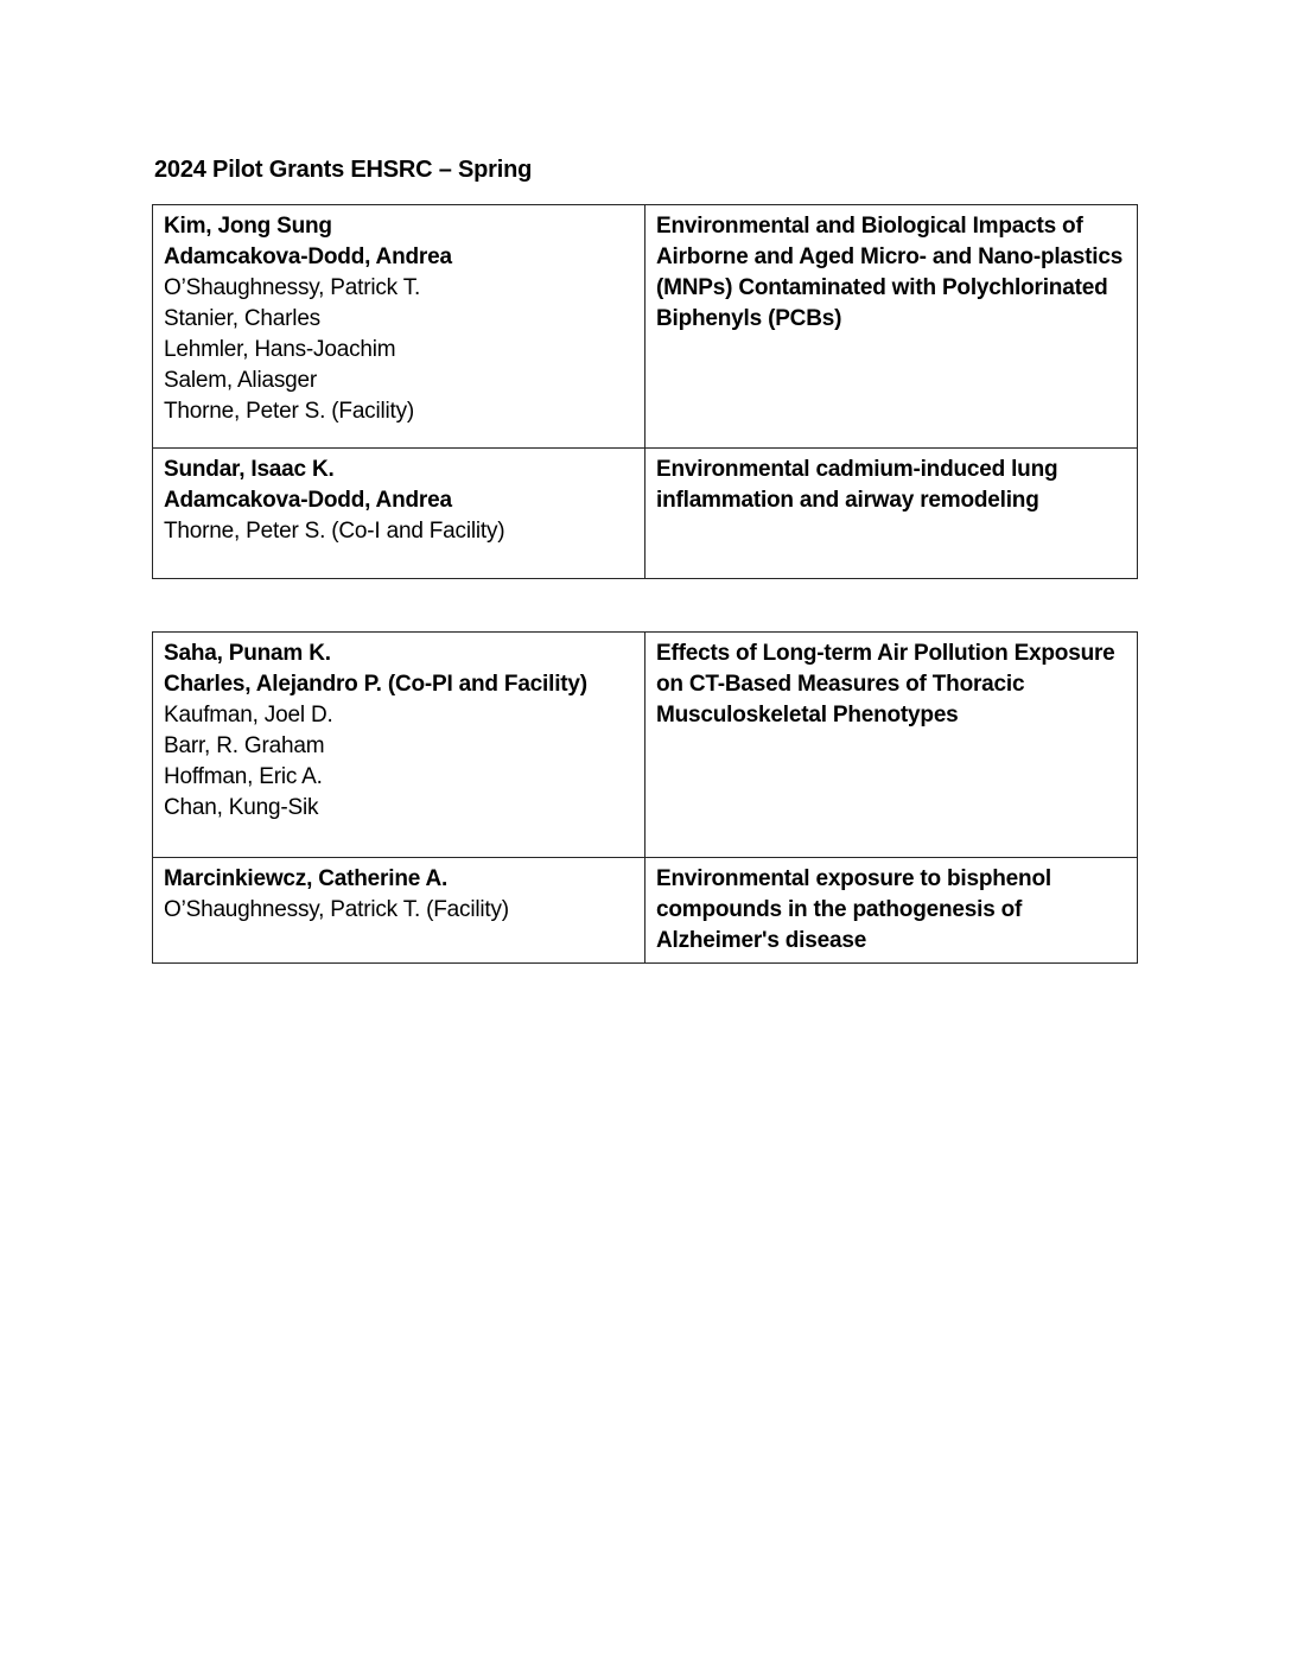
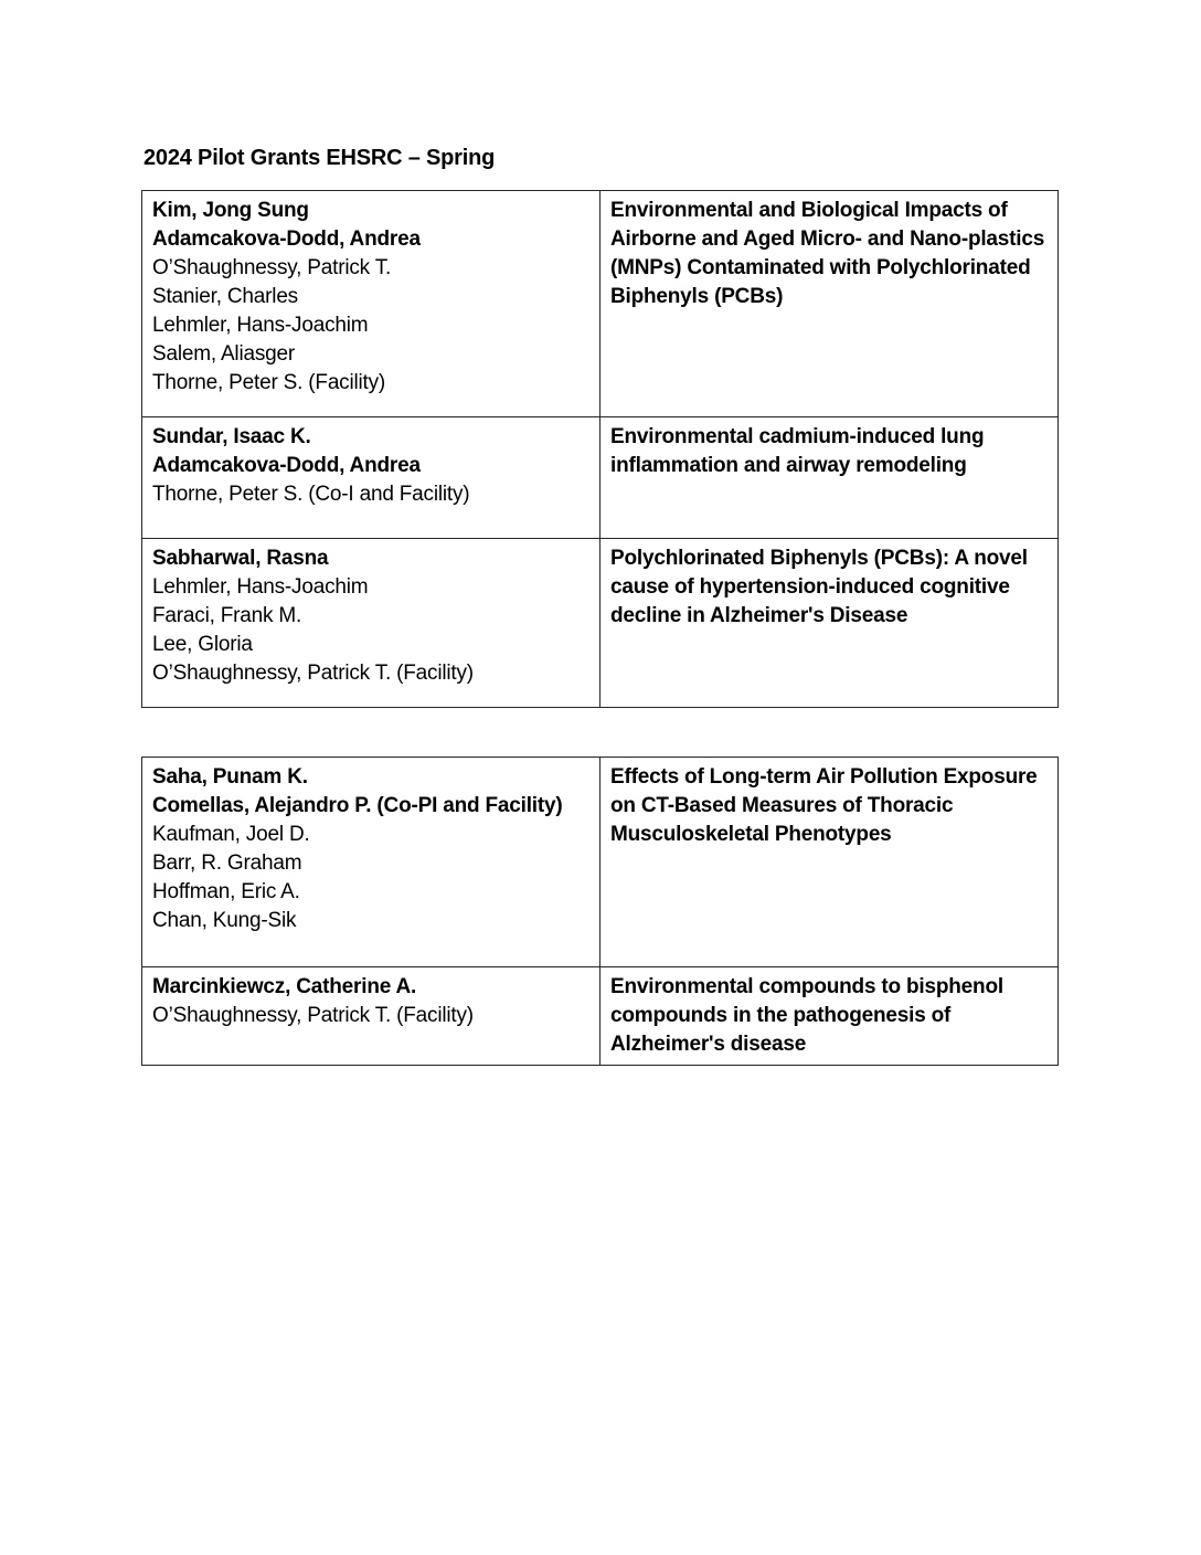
  2024 Pilot Grants EHSRC – Spring
  Kim, Jong SungAdamcakova-Dodd, AndreaO’Shaughnessy, Patrick T.Stanier, CharlesLehmler, Hans-JoachimSalem, AliasgerThorne, Peter S. (Facility)	Environmental and Biological Impacts of Airborne and Aged Micro- and Nano-plastics (MNPs) Contaminated with Polychlorinated Biphenyls (PCBs)
  Sundar, Isaac K.Adamcakova-Dodd, AndreaThorne, Peter S. (Co-I and Facility)	Environmental cadmium-induced lung inflammation and airway remodeling
+ Sabharwal, RasnaLehmler, Hans-JoachimFaraci, Frank M.Lee, GloriaO’Shaughnessy, Patrick T. (Facility)	Polychlorinated Biphenyls (PCBs): A novel cause of hypertension-induced cognitive decline in Alzheimer's Disease
- Saha, Punam K.Charles, Alejandro P. (Co-PI and Facility)Kaufman, Joel D.Barr, R. GrahamHoffman, Eric A.Chan, Kung-Sik	Effects of Long-term Air Pollution Exposure on CT-Based Measures of Thoracic Musculoskeletal Phenotypes
+ Saha, Punam K.Comellas, Alejandro P. (Co-PI and Facility)Kaufman, Joel D.Barr, R. GrahamHoffman, Eric A.Chan, Kung-Sik	Effects of Long-term Air Pollution Exposure on CT-Based Measures of Thoracic Musculoskeletal Phenotypes
- Marcinkiewcz, Catherine A.O’Shaughnessy, Patrick T. (Facility)	Environmental exposure to bisphenol compounds in the pathogenesis of Alzheimer's disease
+ Marcinkiewcz, Catherine A.O’Shaughnessy, Patrick T. (Facility)	Environmental compounds to bisphenol compounds in the pathogenesis of Alzheimer's disease
